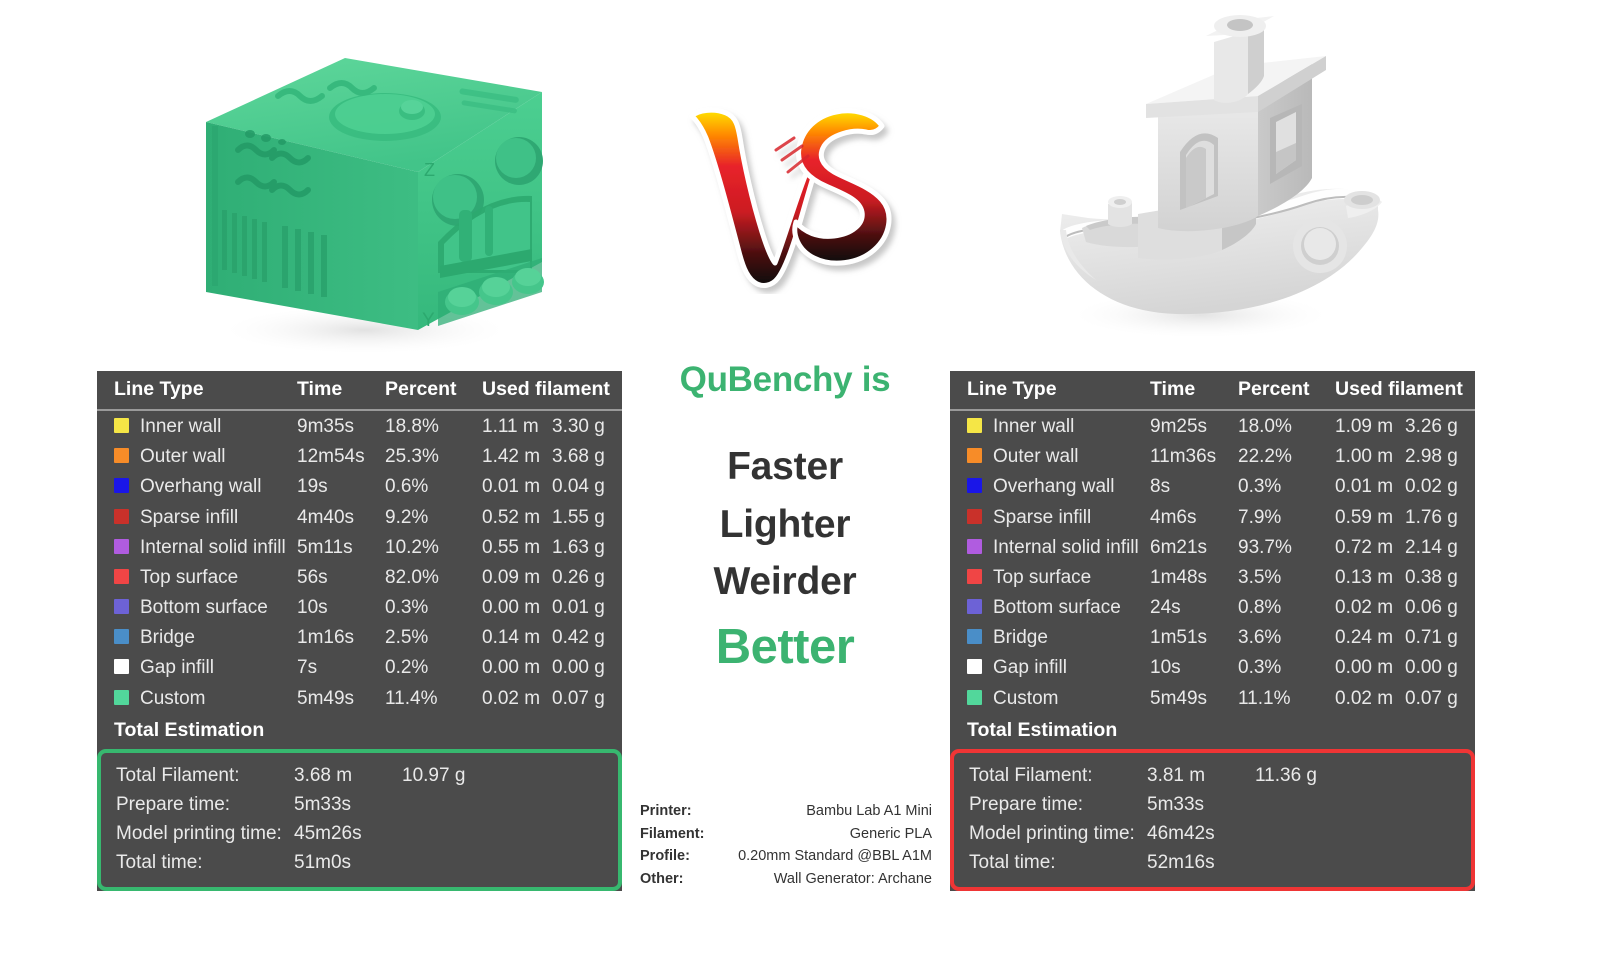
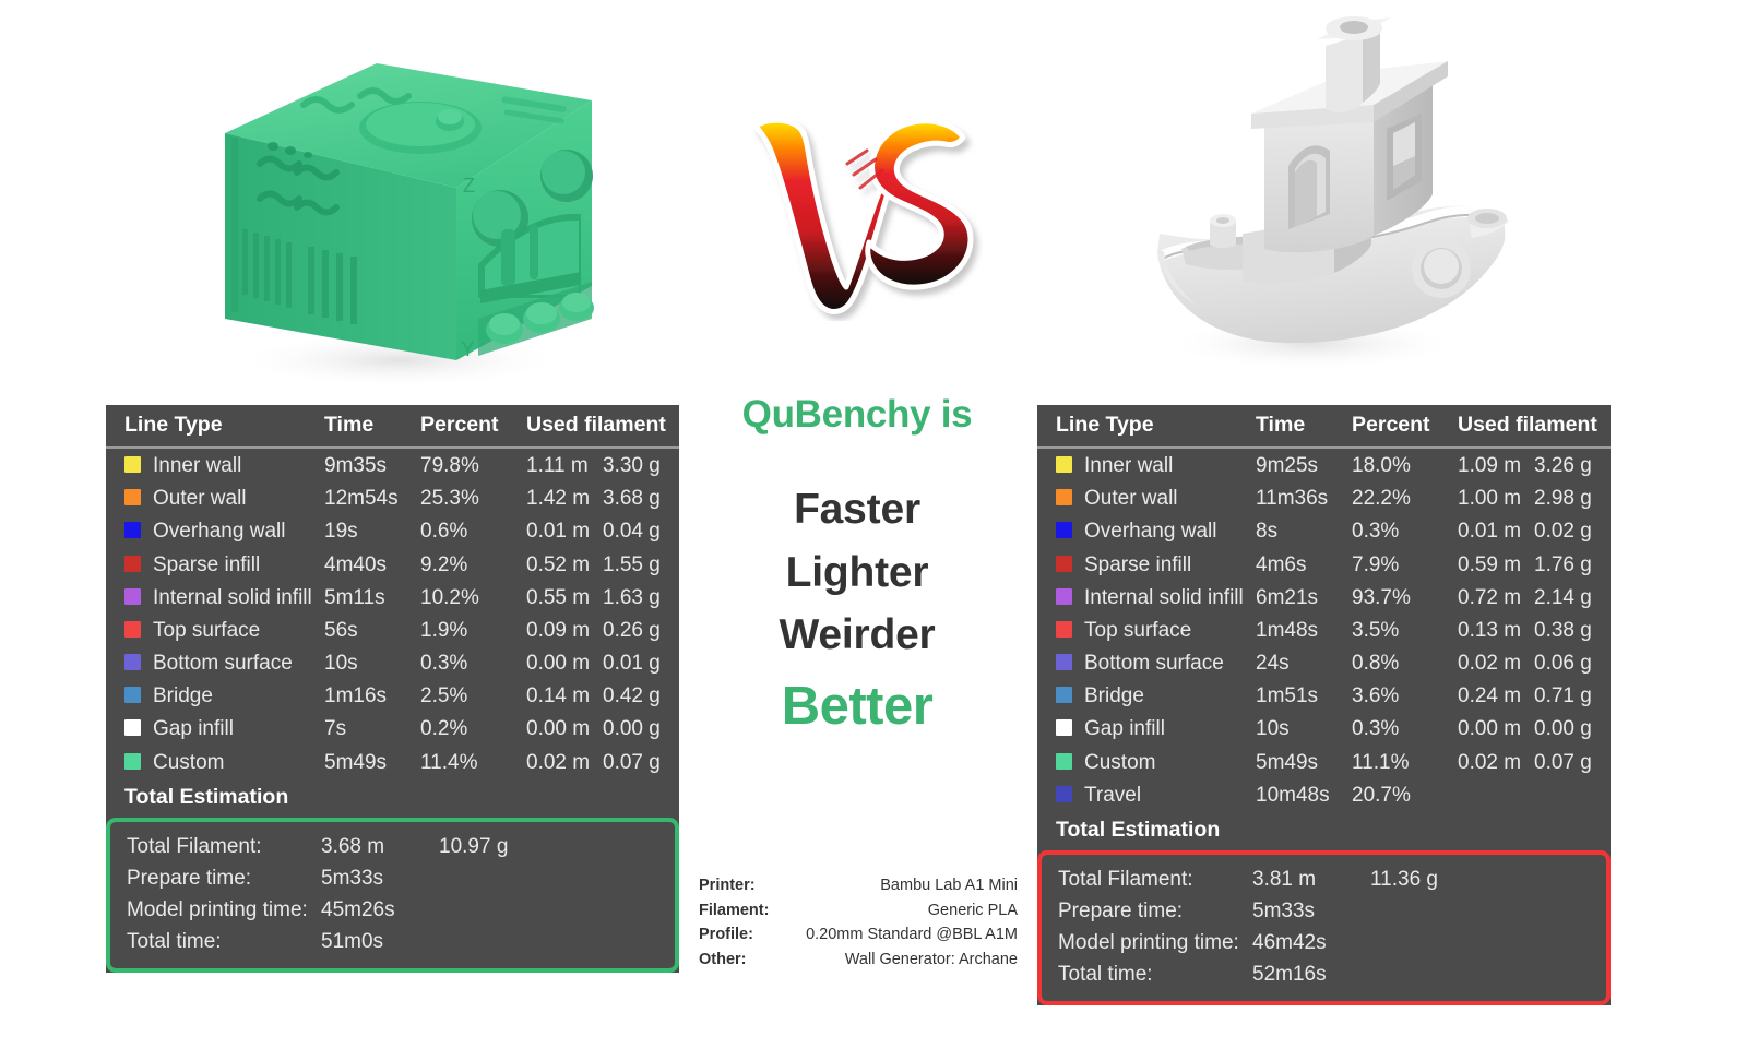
  Z
  Y
  Line Type	Time	Percent	Used filament
- Inner wall	9m35s	18.8%	1.11 m	3.30 g
+ Inner wall	9m35s	79.8%	1.11 m	3.30 g
  Outer wall	12m54s	25.3%	1.42 m	3.68 g
  Overhang wall	19s	0.6%	0.01 m	0.04 g
  Sparse infill	4m40s	9.2%	0.52 m	1.55 g
  Internal solid infill	5m11s	10.2%	0.55 m	1.63 g
- Top surface	56s	82.0%	0.09 m	0.26 g
+ Top surface	56s	1.9%	0.09 m	0.26 g
  Bottom surface	10s	0.3%	0.00 m	0.01 g
  Bridge	1m16s	2.5%	0.14 m	0.42 g
  Gap infill	7s	0.2%	0.00 m	0.00 g
  Custom	5m49s	11.4%	0.02 m	0.07 g
  Total Estimation
  Total Filament:	3.68 m	10.97 g
  Prepare time:	5m33s
  Model printing time:	45m26s
  Total time:	51m0s
  Line Type	Time	Percent	Used filament
  Inner wall	9m25s	18.0%	1.09 m	3.26 g
  Outer wall	11m36s	22.2%	1.00 m	2.98 g
  Overhang wall	8s	0.3%	0.01 m	0.02 g
  Sparse infill	4m6s	7.9%	0.59 m	1.76 g
  Internal solid infill	6m21s	93.7%	0.72 m	2.14 g
  Top surface	1m48s	3.5%	0.13 m	0.38 g
  Bottom surface	24s	0.8%	0.02 m	0.06 g
  Bridge	1m51s	3.6%	0.24 m	0.71 g
  Gap infill	10s	0.3%	0.00 m	0.00 g
  Custom	5m49s	11.1%	0.02 m	0.07 g
+ Travel	10m48s	20.7%
  Total Estimation
  Total Filament:	3.81 m	11.36 g
  Prepare time:	5m33s
  Model printing time:	46m42s
  Total time:	52m16s
  QuBenchy is
  Faster
  Lighter
  Weirder
  Better
  Printer:	Bambu Lab A1 Mini
  Filament:	Generic PLA
  Profile:	0.20mm Standard @BBL A1M
  Other:	Wall Generator: Archane
